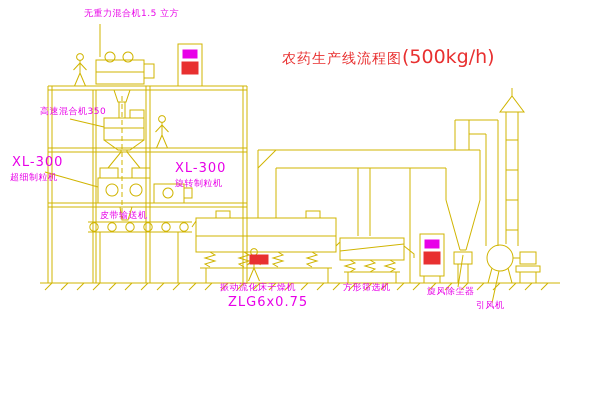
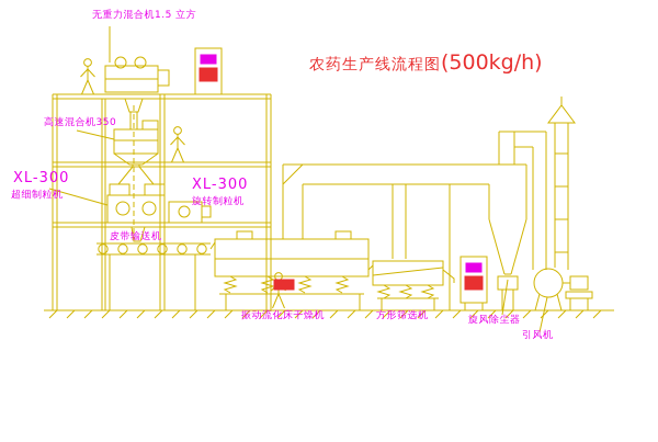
  农药生产线流程图(500kg/h)
  无重力混合机1.5 立方
  高速混合机350
  XL-300
  超细制粒机
  XL-300
  旋转制粒机
  皮带输送机
  振动流化床干燥机
- ZLG6x0.75
  方形筛选机
  旋风除尘器
  引风机
